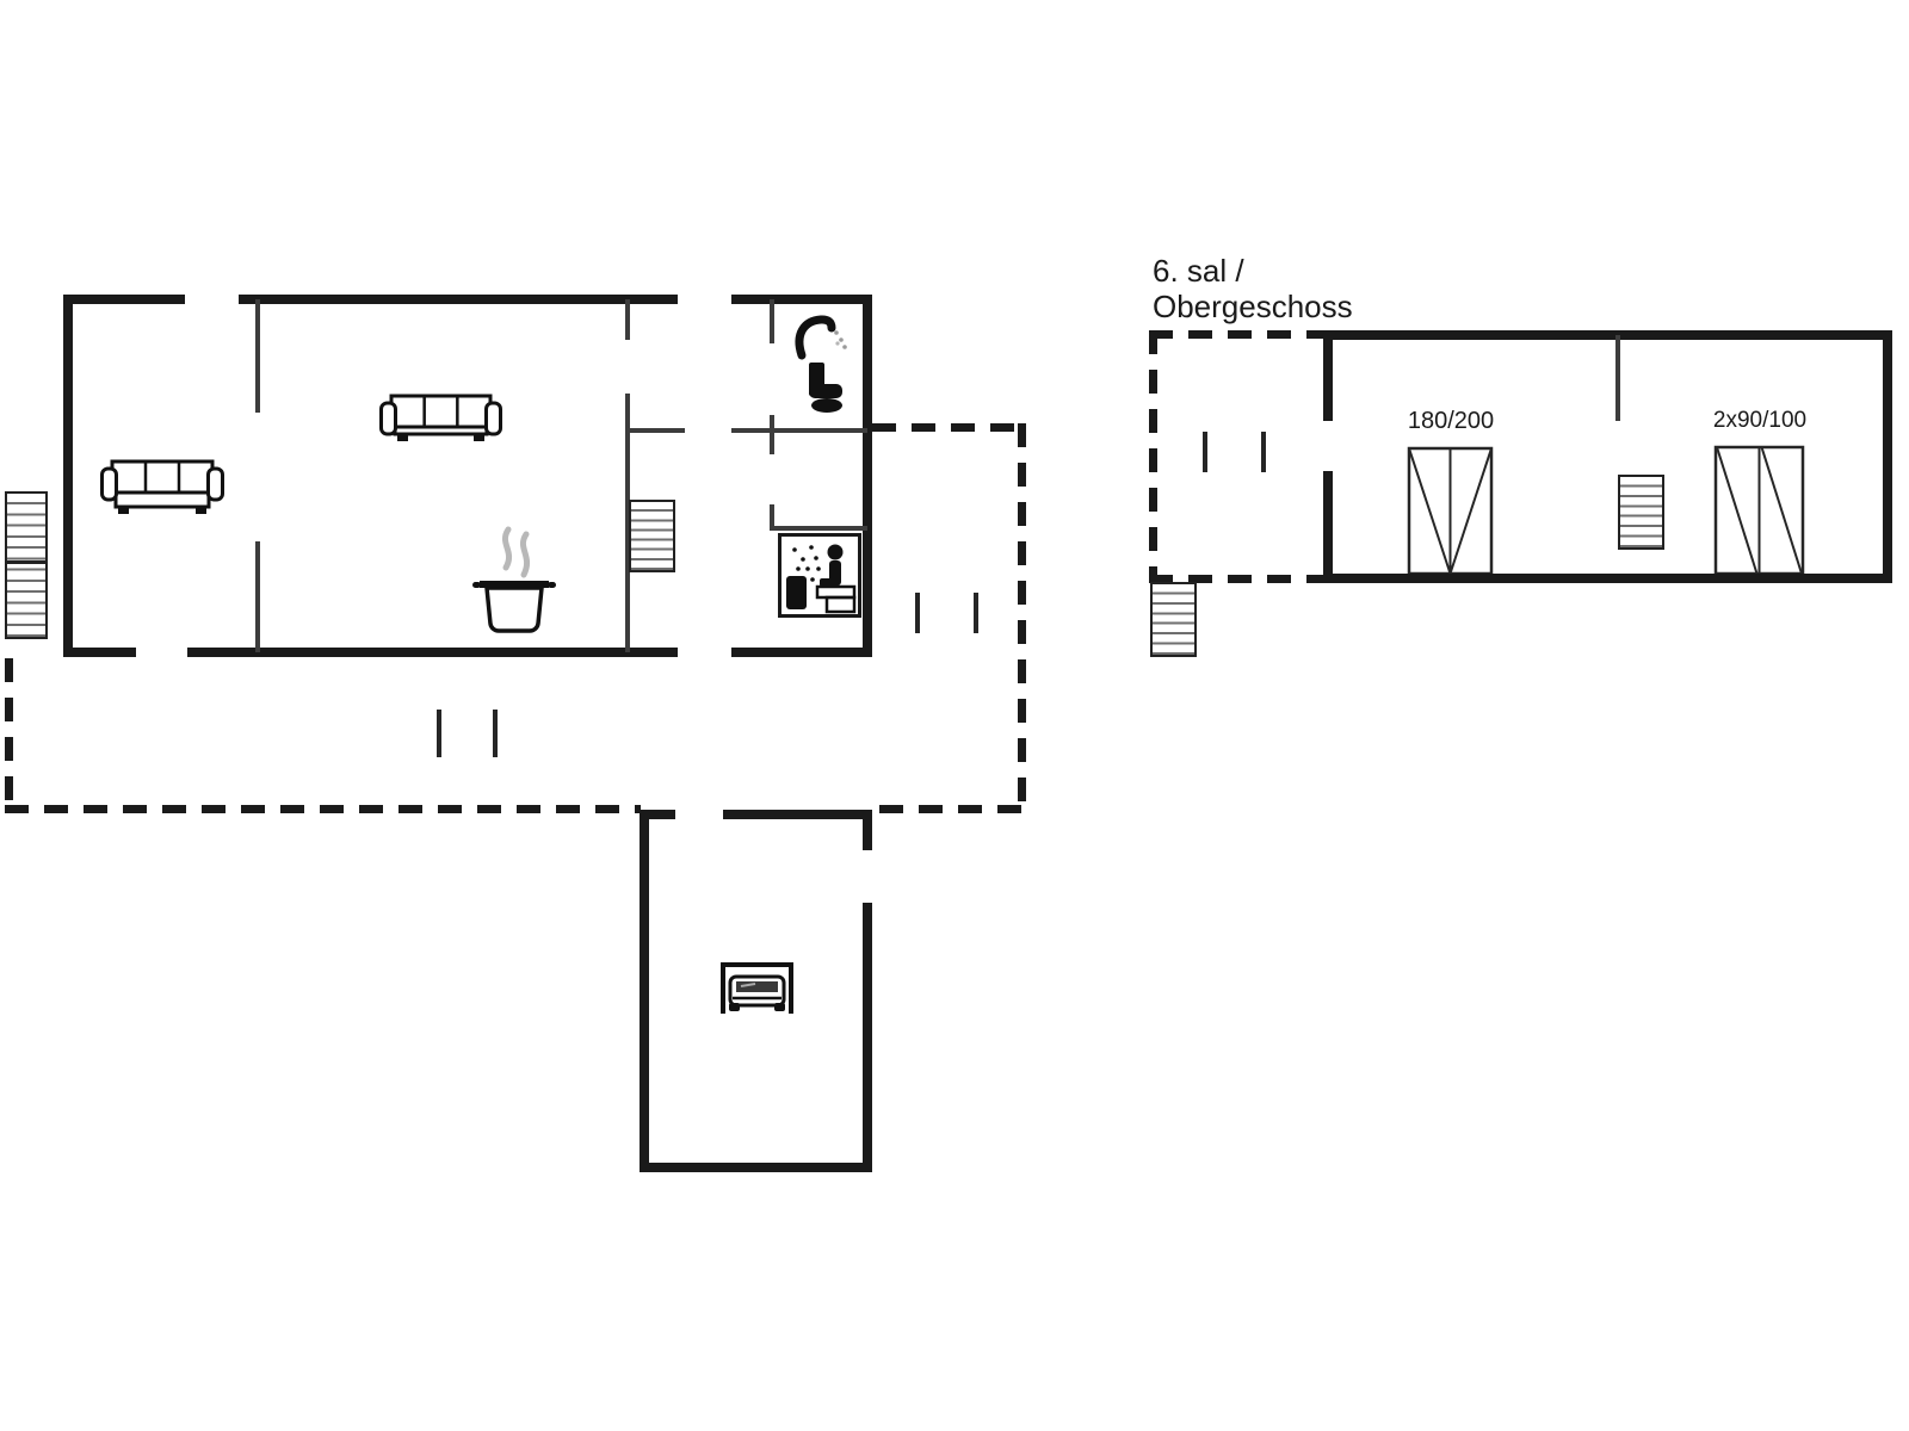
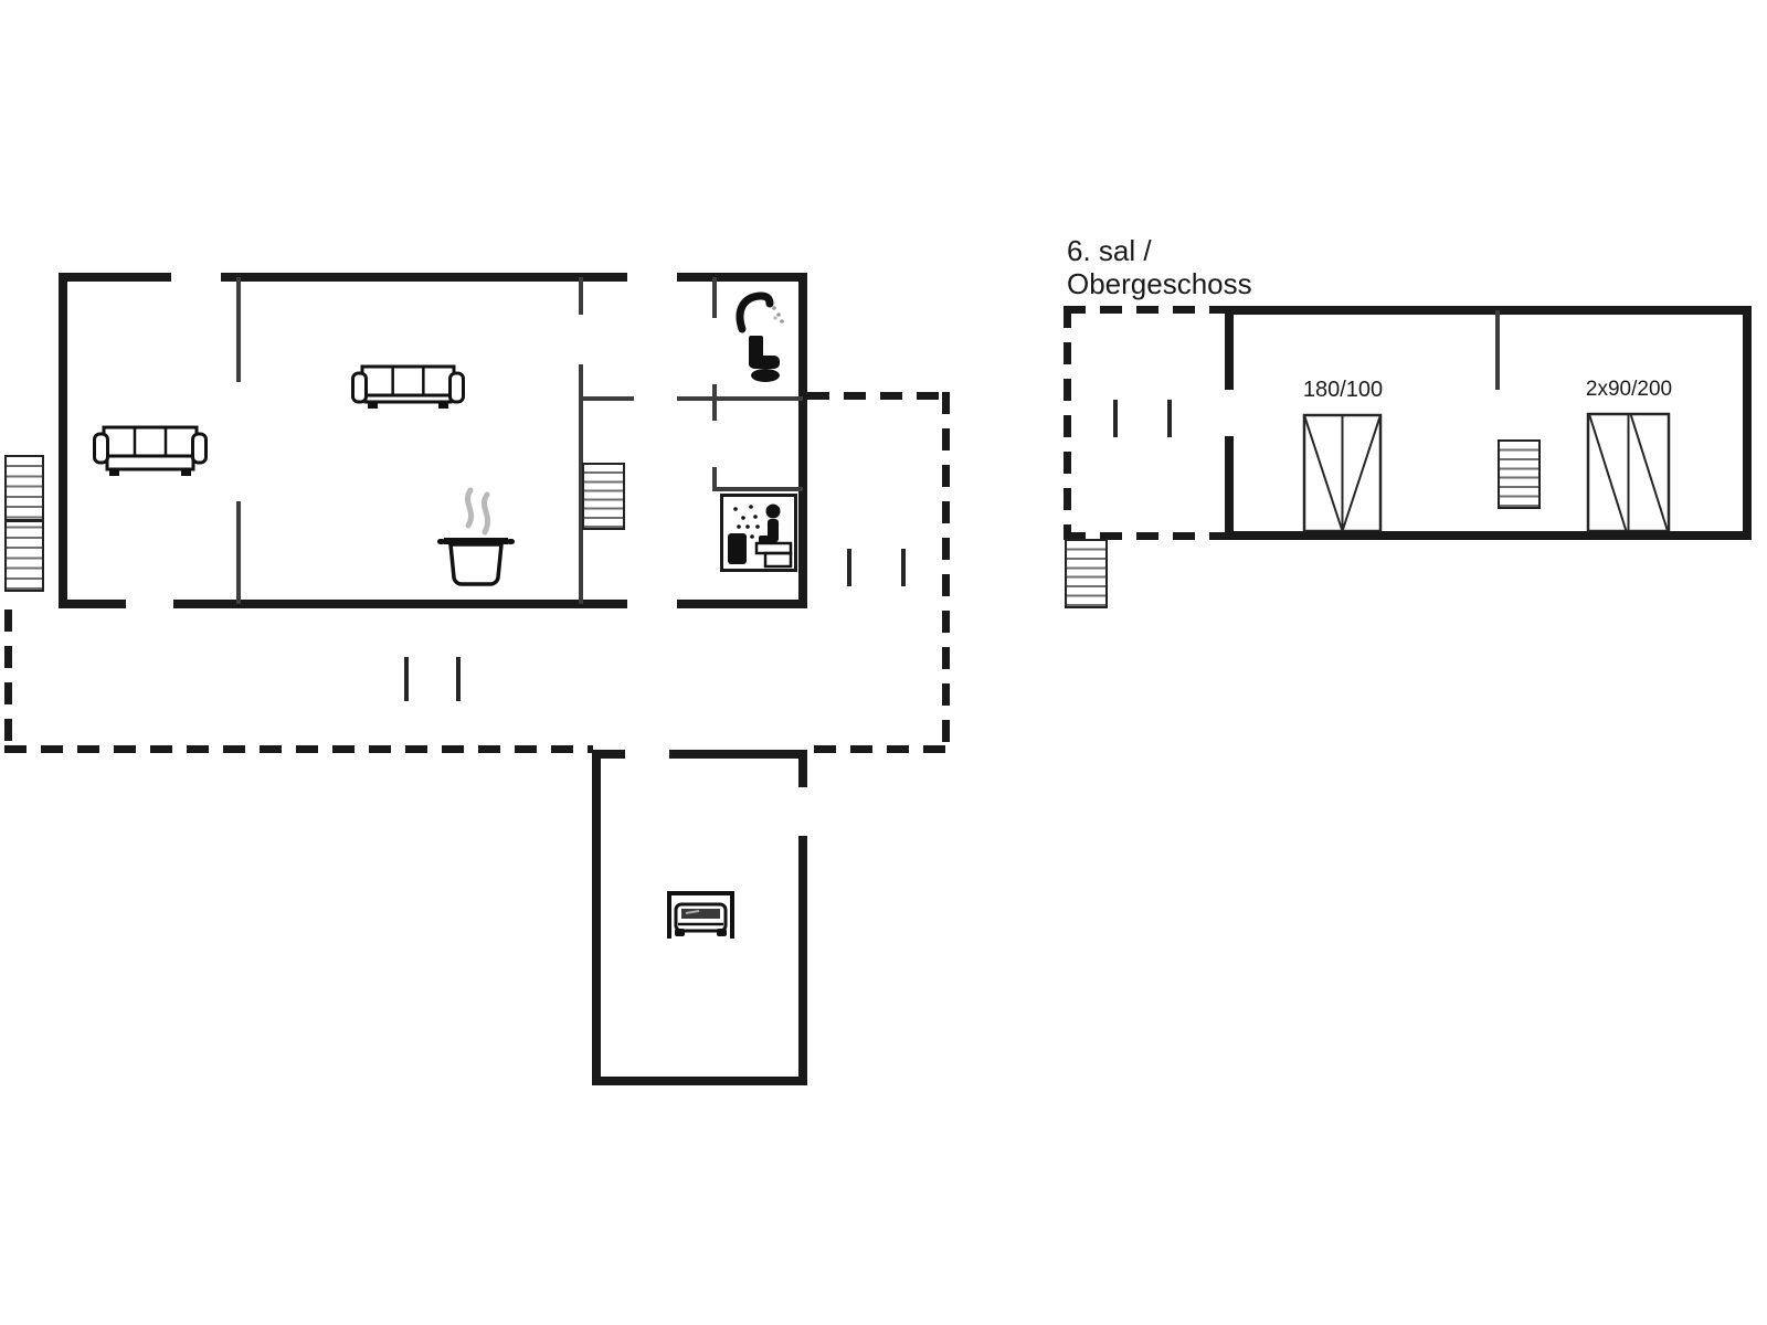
  6. sal /
  Obergeschoss
- 180/200
+ 180/100
- 2x90/100
+ 2x90/200
